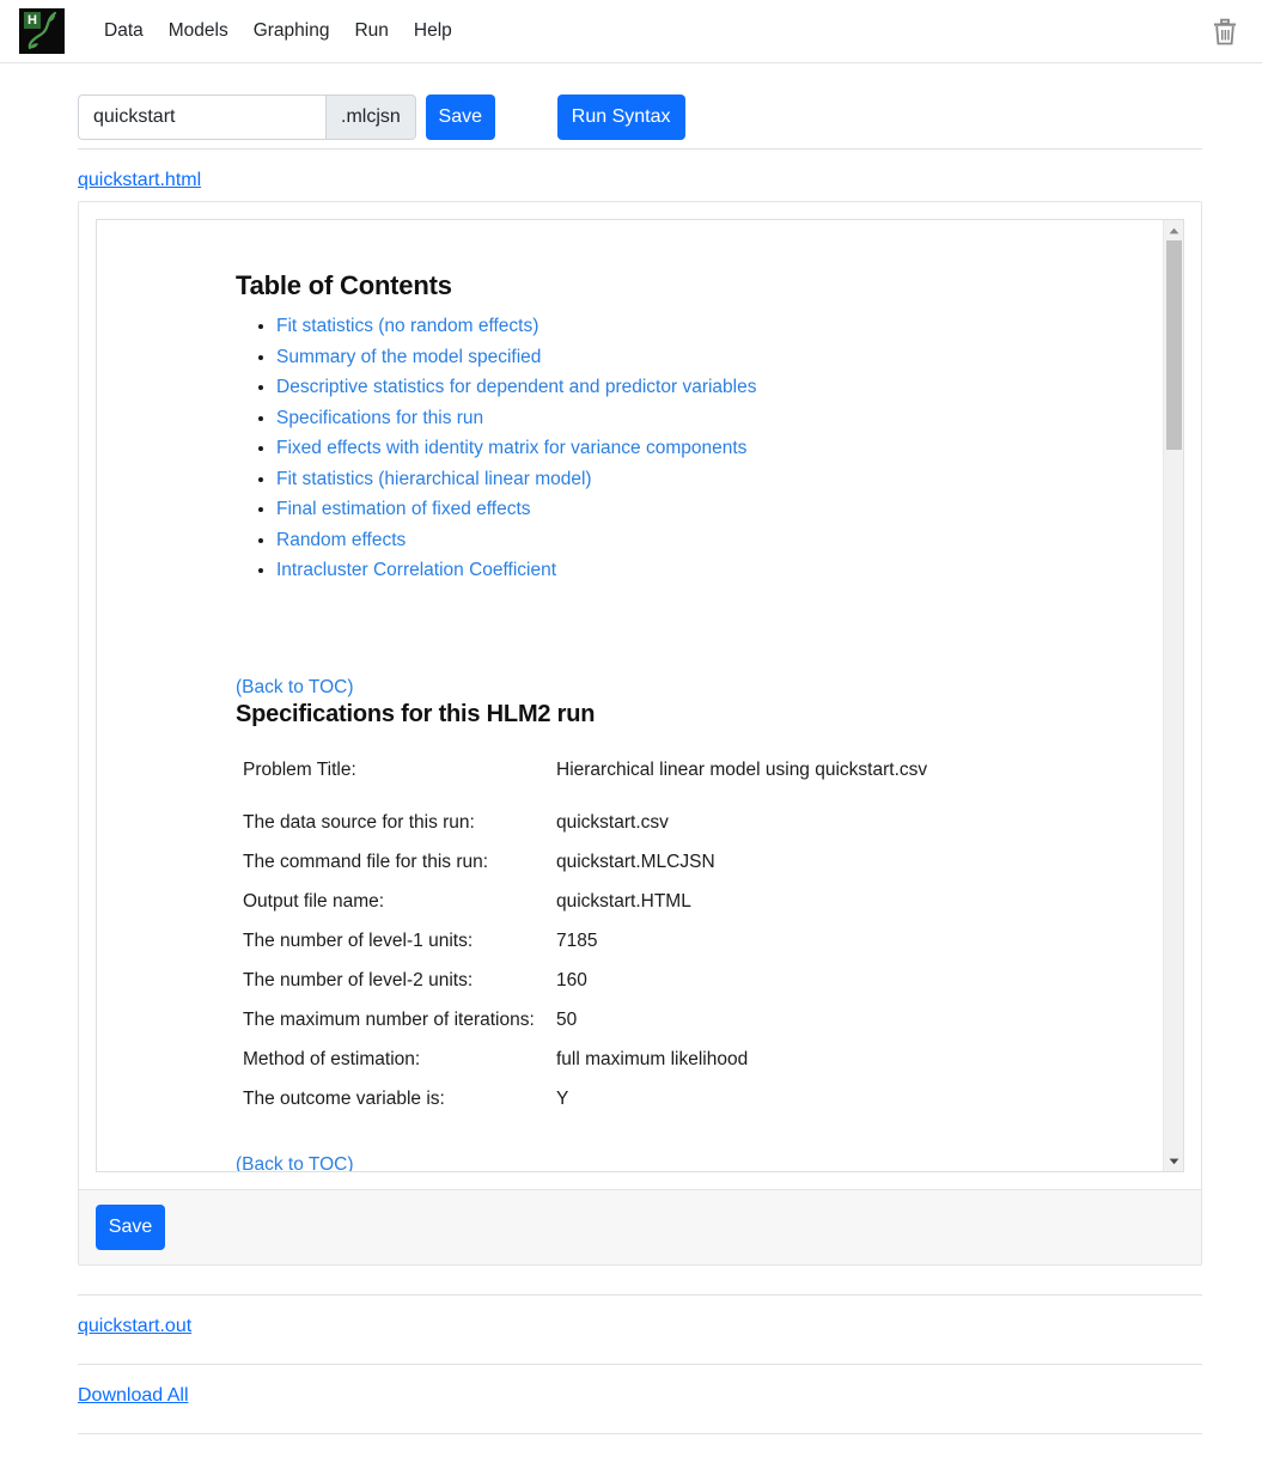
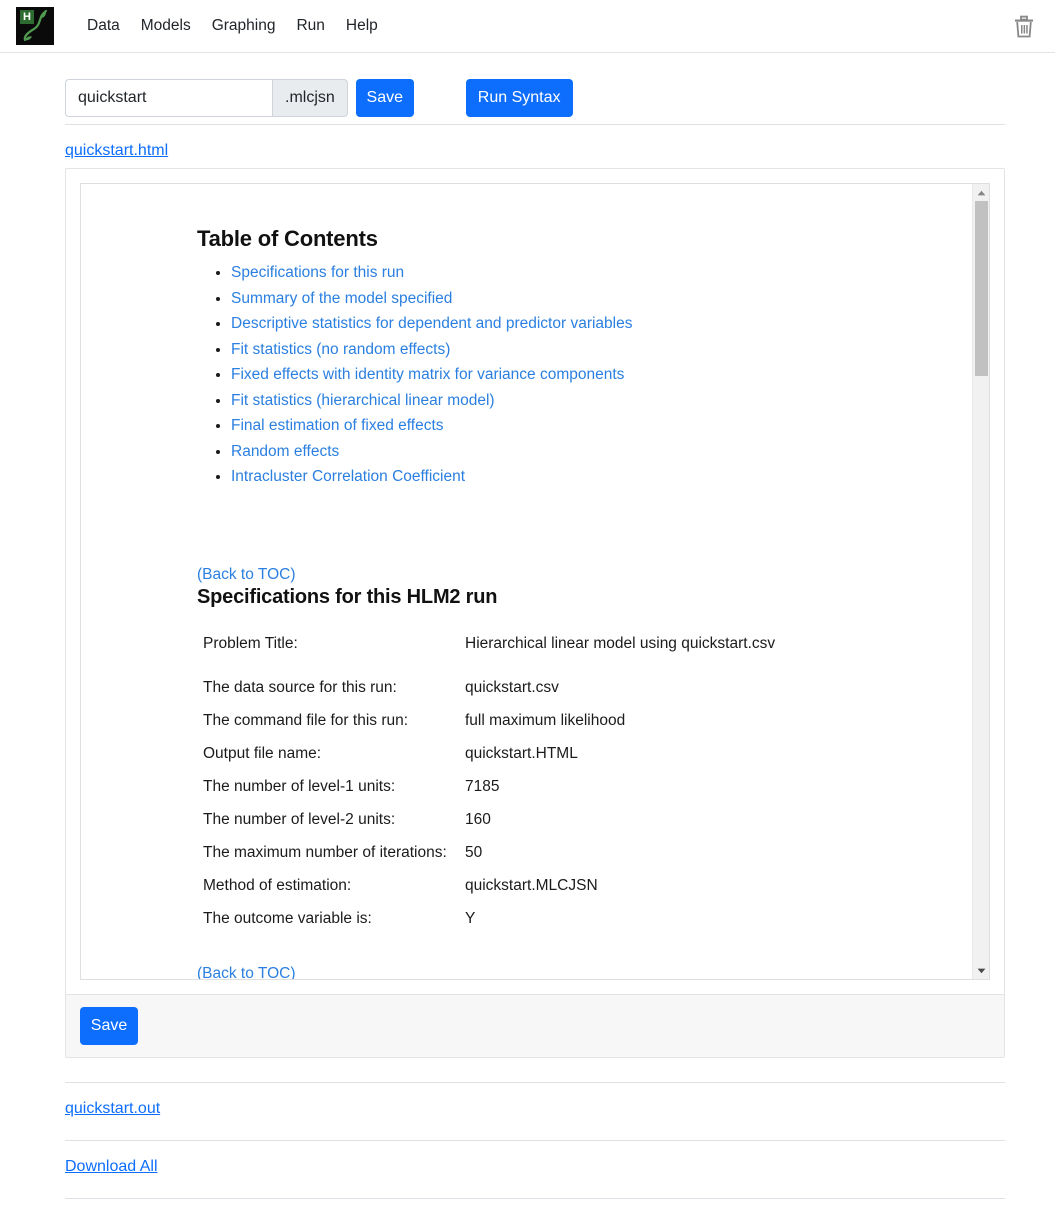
  H
  Data
  Models
  Graphing
  Run
  Help
  quickstart
  .mlcjsn
  Save
  Run Syntax
  quickstart.html
  Table of Contents
- Fit statistics (no random effects)
+ Specifications for this run
  Summary of the model specified
  Descriptive statistics for dependent and predictor variables
- Specifications for this run
+ Fit statistics (no random effects)
  Fixed effects with identity matrix for variance components
  Fit statistics (hierarchical linear model)
  Final estimation of fixed effects
  Random effects
  Intracluster Correlation Coefficient
  (Back to TOC)
  Specifications for this HLM2 run
  Problem Title:	Hierarchical linear model using quickstart.csv
  The data source for this run:	quickstart.csv
- The command file for this run:	quickstart.MLCJSN
+ The command file for this run:	full maximum likelihood
  Output file name:	quickstart.HTML
  The number of level-1 units:	7185
  The number of level-2 units:	160
  The maximum number of iterations:	50
- Method of estimation:	full maximum likelihood
+ Method of estimation:	quickstart.MLCJSN
  The outcome variable is:	Y
  (Back to TOC)
  Save
  quickstart.out
  Download All
